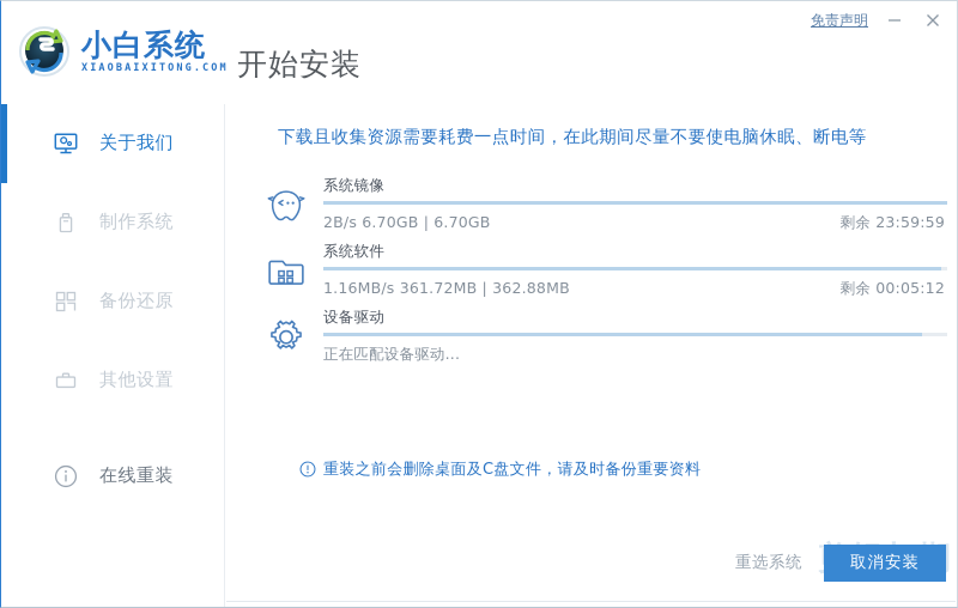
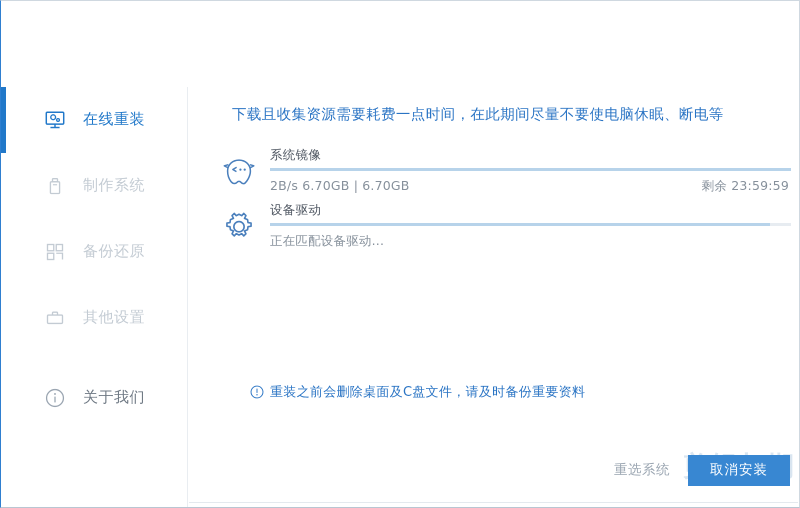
- 小白系统
- XIAOBAIXITONG.COM
- 开始安装
- 免责声明
- 关于我们
+ 在线重装
  制作系统
  备份还原
  其他设置
- 在线重装
+ 关于我们
  下载且收集资源需要耗费一点时间，在此期间尽量不要使电脑休眠、断电等
  系统镜像
  2B/s 6.70GB | 6.70GB
  剩余 23:59:59
- 系统软件
- 1.16MB/s 361.72MB | 362.88MB
- 剩余 00:05:12
  设备驱动
  正在匹配设备驱动...
  重装之前会删除桌面及C盘文件，请及时备份重要资料
  重选系统
  取消安装
